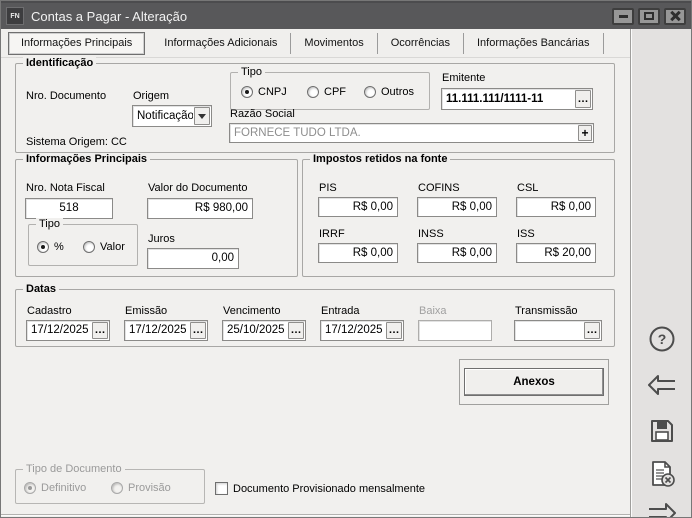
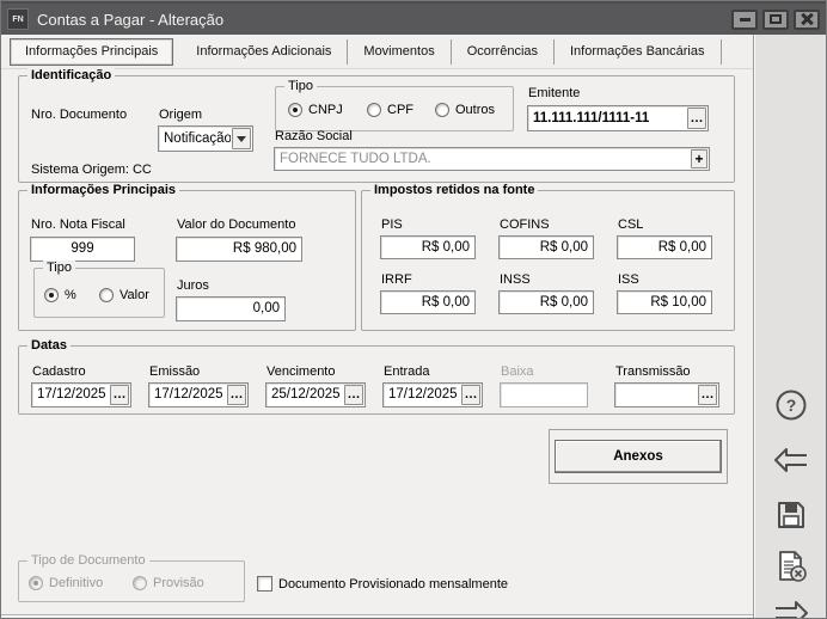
  Contas a Pagar - Alteração
  Informações Principais
  Informações Adicionais
  Movimentos
  Ocorrências
  Informações Bancárias
  Identificação
  Nro. Documento
  Origem
  Notificação
  Tipo
  CNPJ
  CPF
  Outros
  Emitente
  11.111.111/1111-11
  …
  Razão Social
  FORNECE TUDO LTDA.
  +
  Sistema Origem: CC
  Informações Principais
  Nro. Nota Fiscal
- 518
+ 999
  Valor do Documento
  R$ 980,00
  Tipo
  %
  Valor
  Juros
  0,00
  Impostos retidos na fonte
  PIS
  R$ 0,00
  COFINS
  R$ 0,00
  CSL
  R$ 0,00
  IRRF
  R$ 0,00
  INSS
  R$ 0,00
  ISS
- R$ 20,00
+ R$ 10,00
  Datas
  Cadastro
  17/12/2025
  …
  Emissão
  17/12/2025
  …
  Vencimento
- 25/10/2025
+ 25/12/2025
  …
  Entrada
  17/12/2025
  …
  Baixa
  Transmissão
  …
  Anexos
  Tipo de Documento
  Definitivo
  Provisão
  Documento Provisionado mensalmente
  ?
